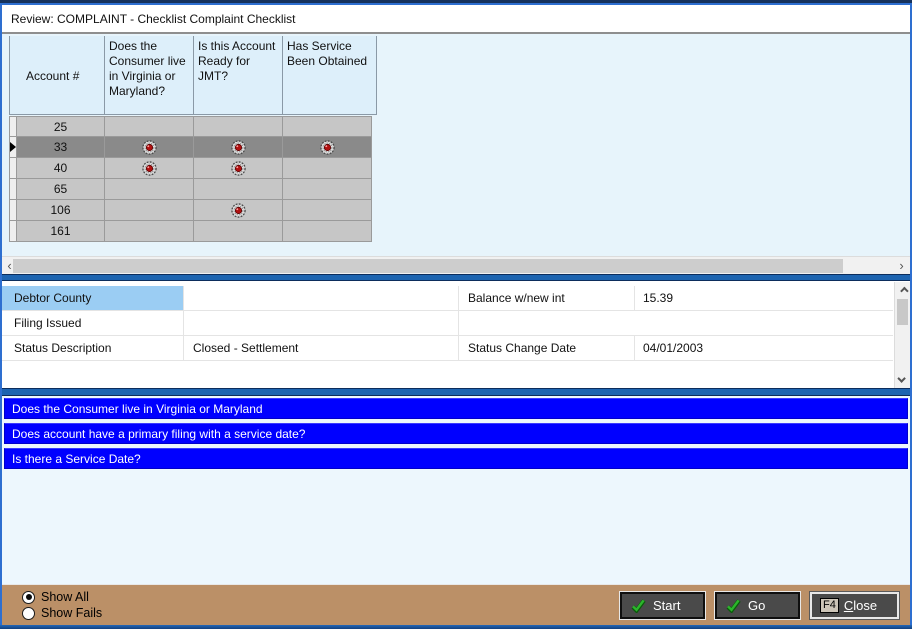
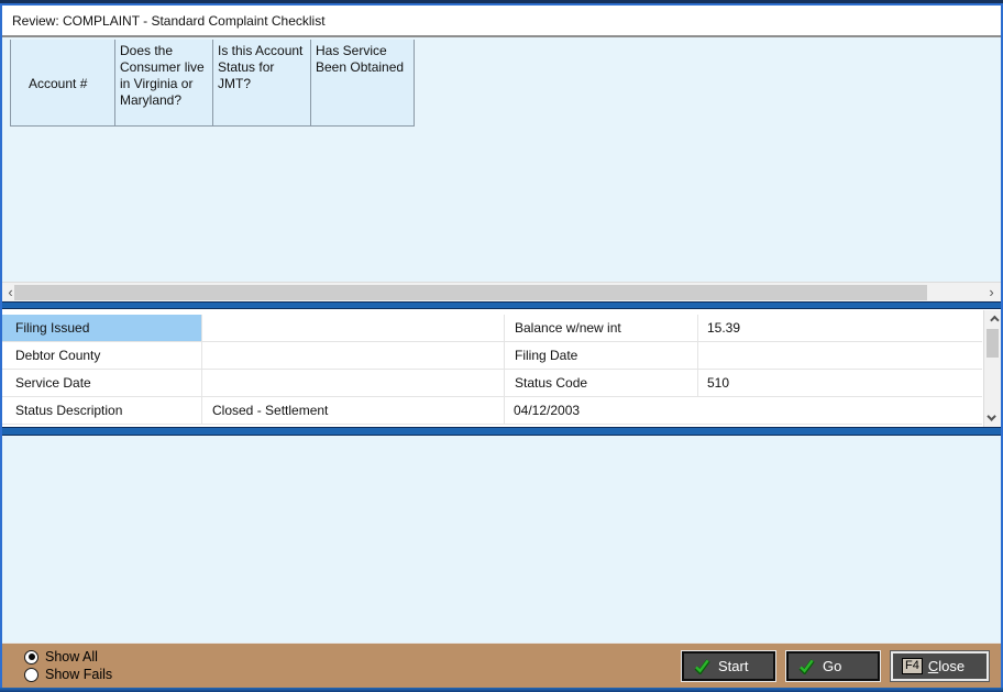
- Review: COMPLAINT - Checklist Complaint Checklist
+ Review: COMPLAINT - Standard Complaint Checklist
  Account #
  Does the Consumer live in Virginia or Maryland?
- Is this Account Ready for JMT?
+ Is this Account Status for JMT?
  Has Service Been Obtained
- 25
- 33
- 40
- 65
- 106
- 161
  ‹
  ›
- Debtor County
+ Filing Issued
  Balance w/new int
  15.39
- Filing Issued
+ Debtor County
+ Filing Date
+ Service Date
+ Status Code
+ 510
  Status Description
  Closed - Settlement
- Status Change Date
- 04/01/2003
+ 04/12/2003
- Does the Consumer live in Virginia or Maryland
- Does account have a primary filing with a service date?
- Is there a Service Date?
  Show All
  Show Fails
  Start
  Go
  F4
  Close
